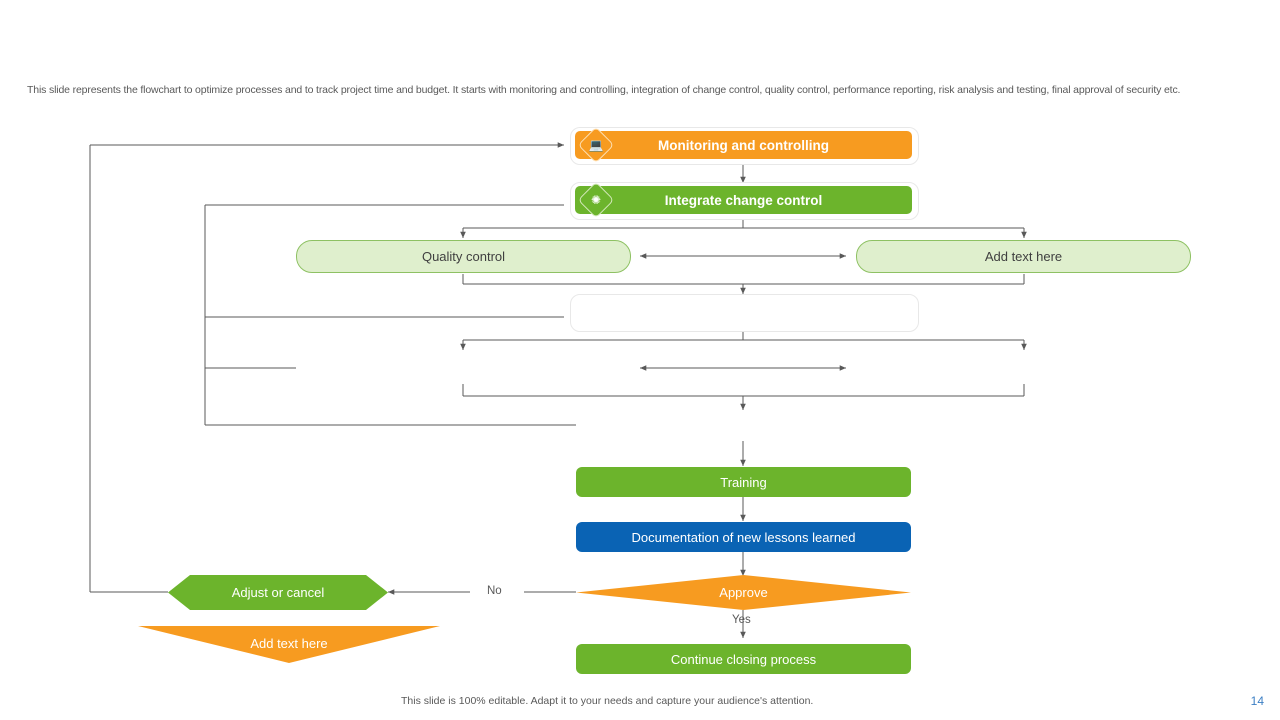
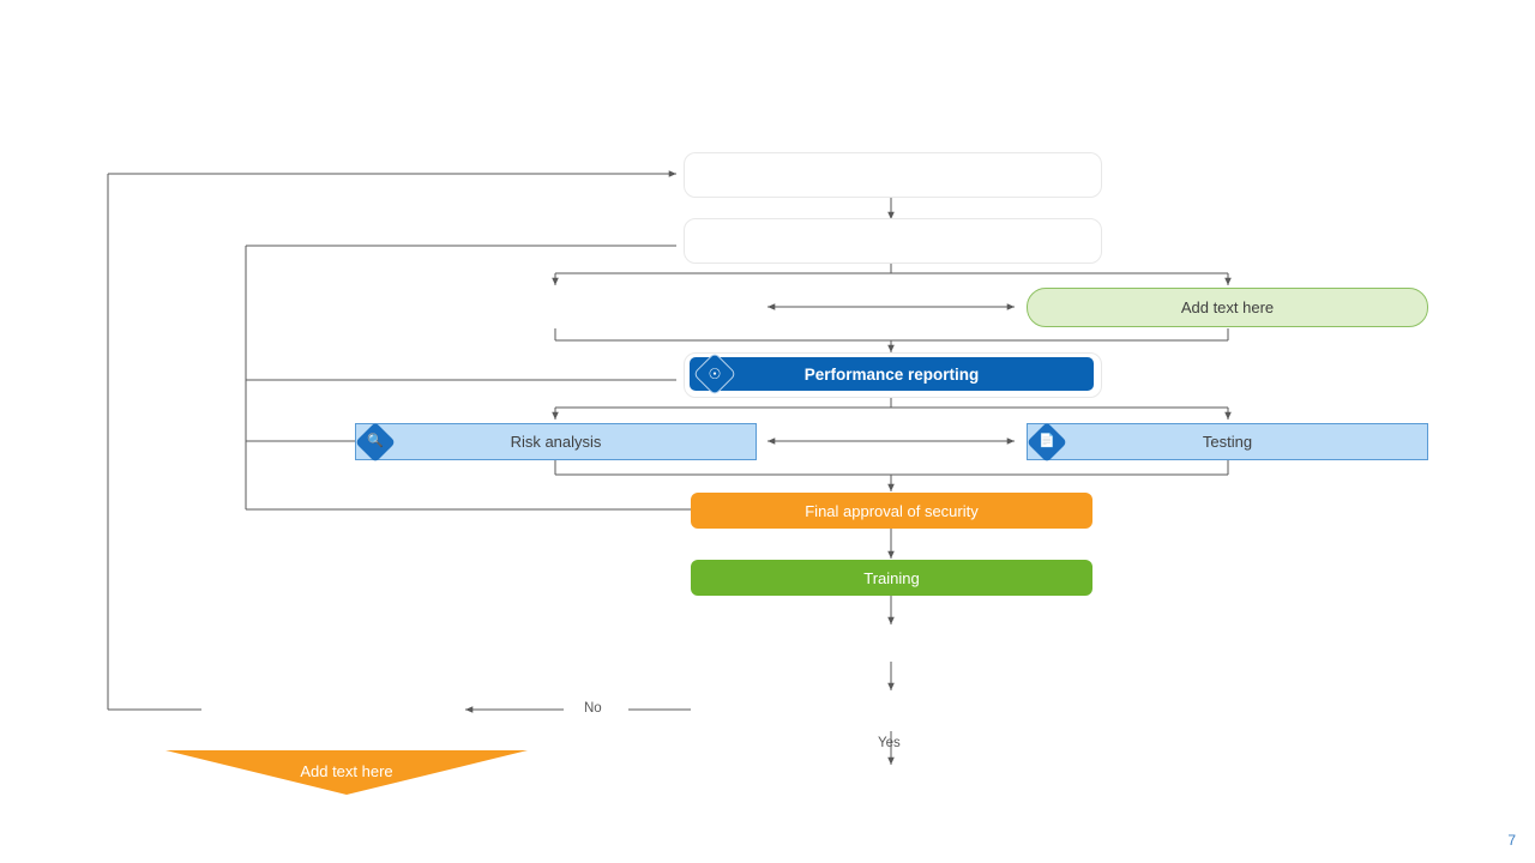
- This slide represents the flowchart to optimize processes and to track project time and budget. It starts with monitoring and controlling, integration of change control, quality control, performance reporting, risk analysis and testing, final approval of security etc.
- 💻
- Monitoring and controlling
- ✺
- Integrate change control
- Quality control
  Add text here
+ ☉
+ Performance reporting
+ 🔍
+ Risk analysis
+ 📄
+ Testing
+ Final approval of security
  Training
- Documentation of new lessons learned
- Approve
- Adjust or cancel
  Add text here
- Continue closing process
  No
  Yes
- This slide is 100% editable. Adapt it to your needs and capture your audience's attention.
- 14
+ 7
